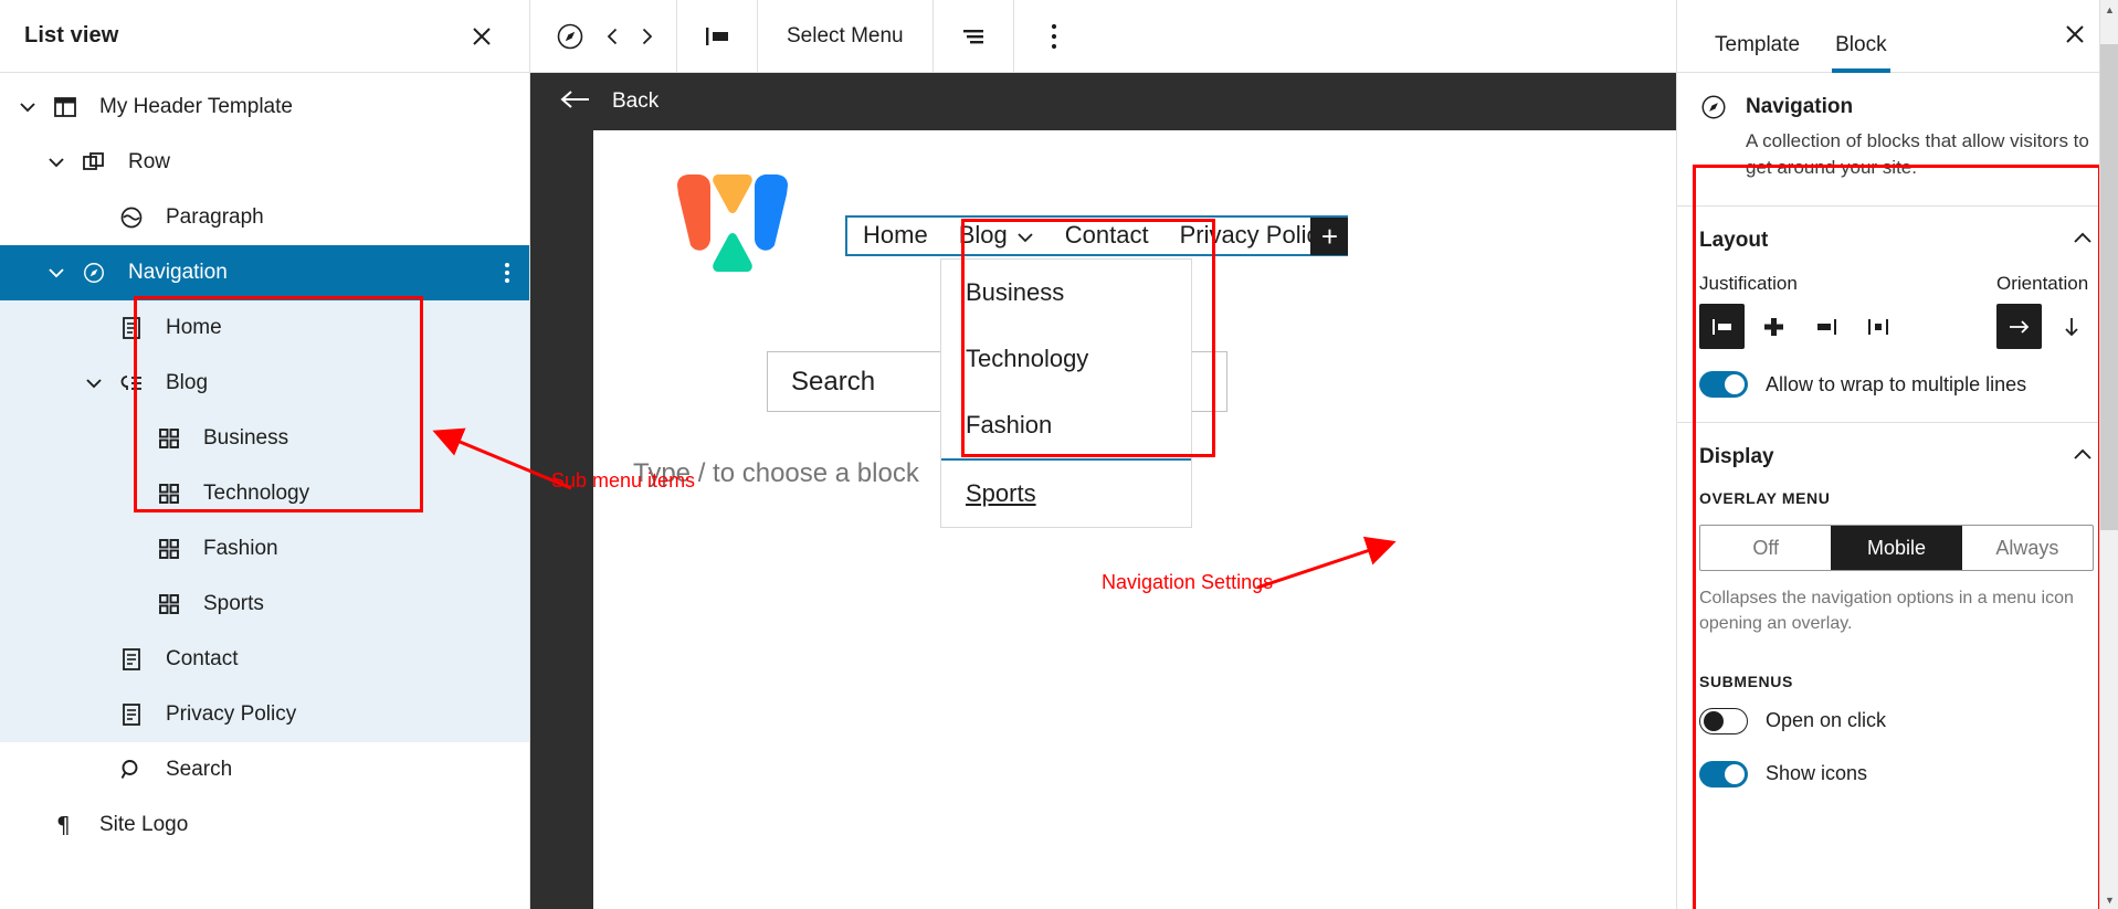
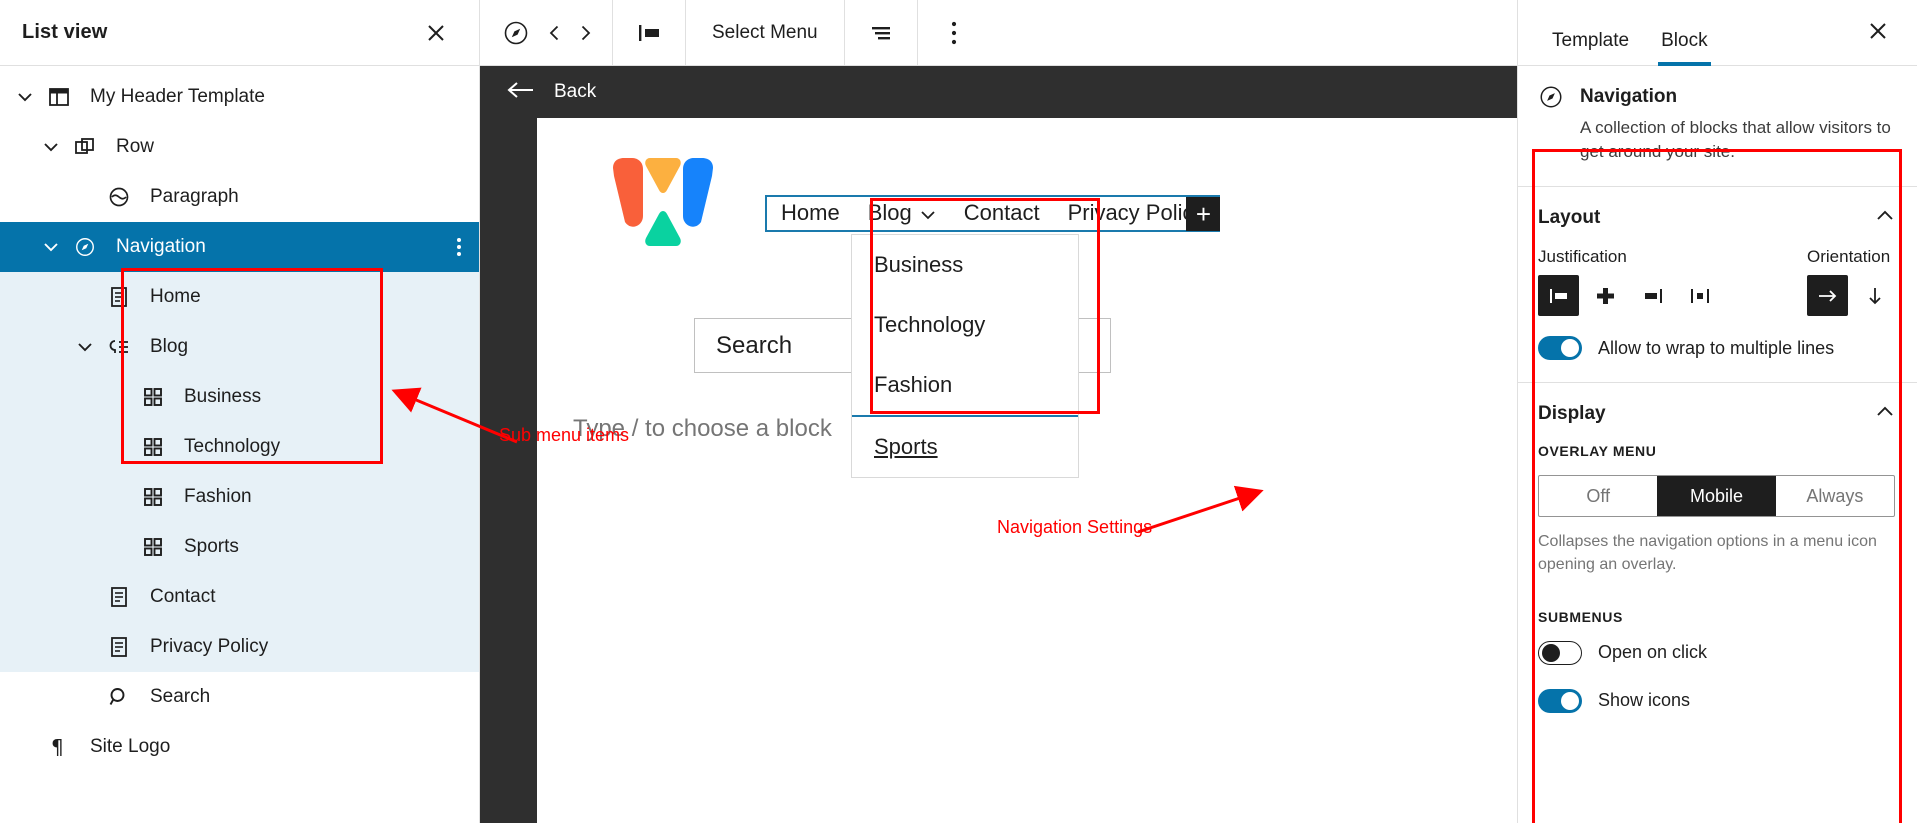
  List view
  My Header Template
  Row
  Paragraph
  Navigation
  Home
  Blog
  Business
  Technology
  Fashion
  Sports
  Contact
  Privacy Policy
  Search
  ¶
  Site Logo
  Select Menu
  Back
  Home
  Blog
  Contact
  Privacy Poli
  +
  Business
  Technology
  Fashion
  Sports
  Search
  Type / to choose a block
  Template
  Block
  Navigation
  A collection of blocks that allow visitors to get around your site.
  Layout
  Justification
  Orientation
  Allow to wrap to multiple lines
  Display
  OVERLAY MENU
  Off
  Mobile
  Always
  Collapses the navigation options in a menu icon opening an overlay.
  SUBMENUS
  Open on click
  Show icons
  Sub menu items
  Navigation Settings
- ▲
- ▼
